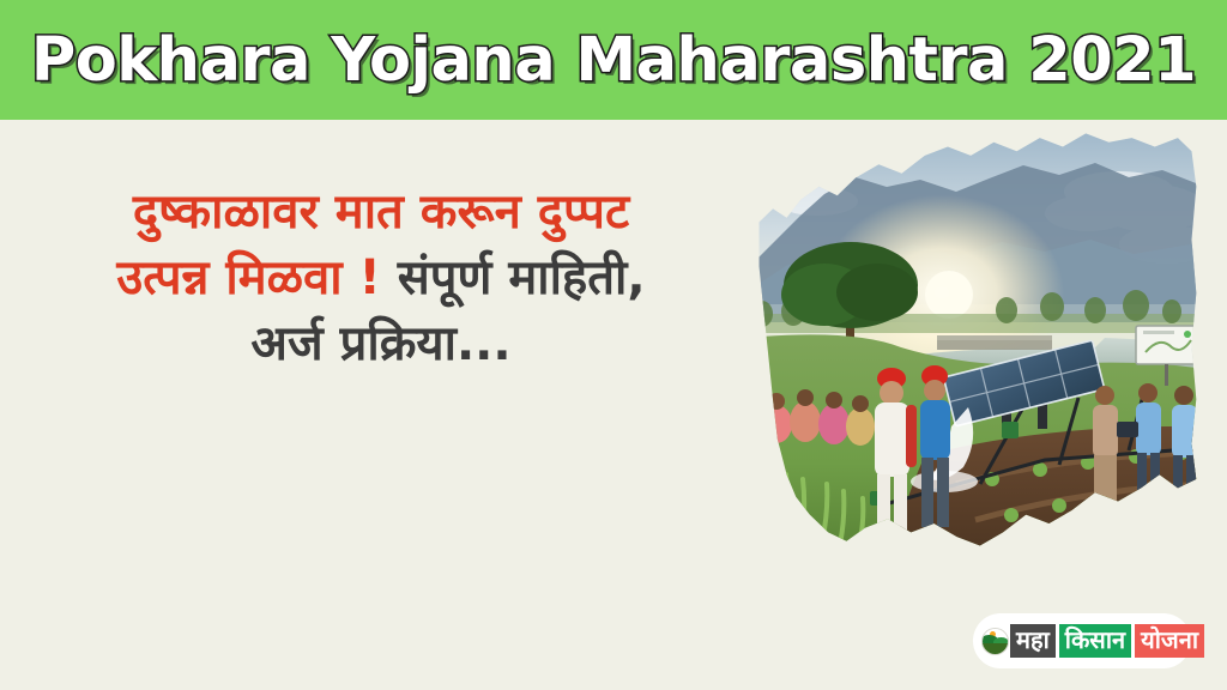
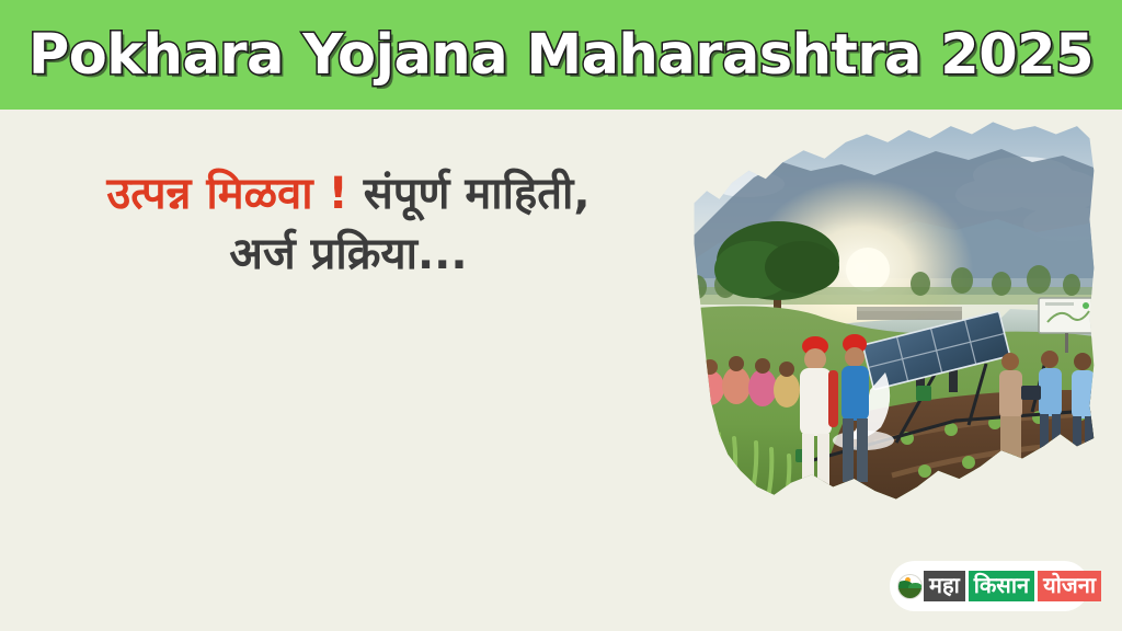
- Pokhara Yojana Maharashtra 2021
+ Pokhara Yojana Maharashtra 2025
- दुष्काळावर मात करून दुप्पट
  उत्पन्न मिळवा ! संपूर्ण माहिती,
  अर्ज प्रक्रिया...
  महा
  किसान
  योजना
